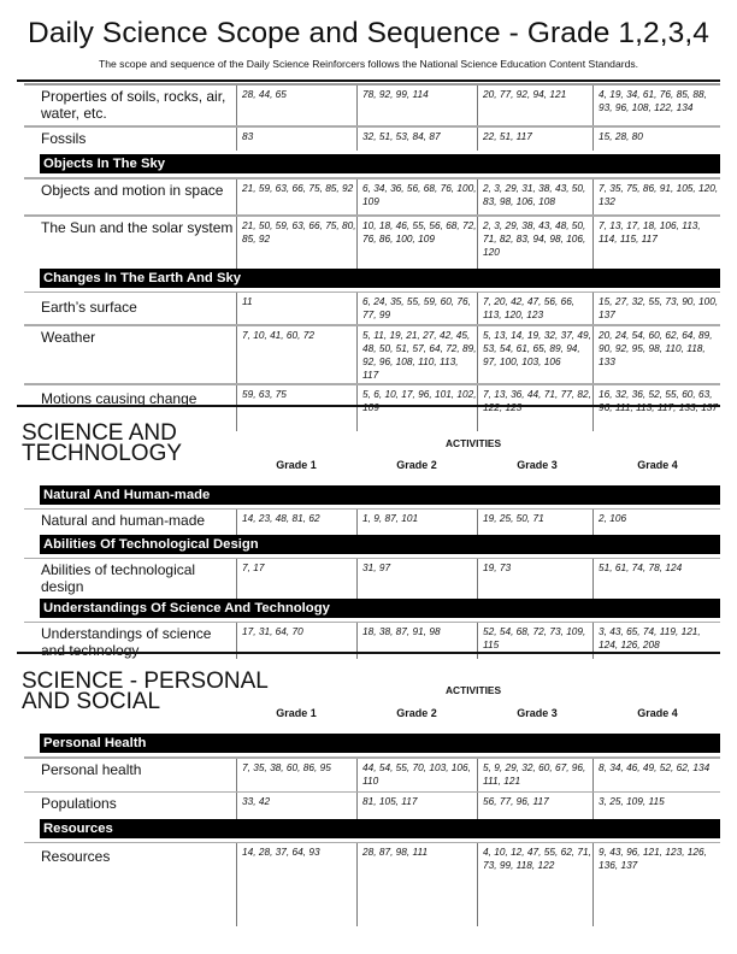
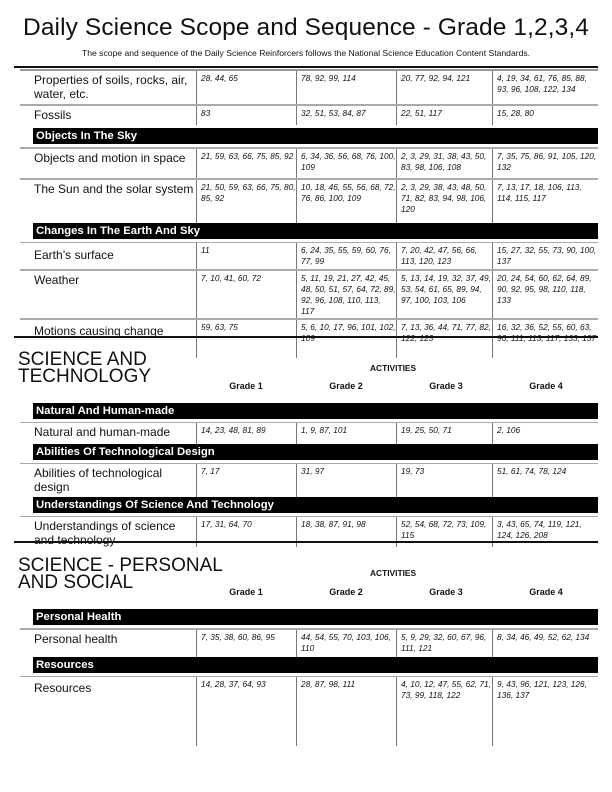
  Daily Science Scope and Sequence - Grade 1,2,3,4
  The scope and sequence of the Daily Science Reinforcers follows the National Science Education Content Standards.
  Properties of soils, rocks, air, water, etc.
  28, 44, 65
  78, 92, 99, 114
  20, 77, 92, 94, 121
  4, 19, 34, 61, 76, 85, 88, 93, 96, 108, 122, 134
  Fossils
  83
  32, 51, 53, 84, 87
  22, 51, 117
  15, 28, 80
  Objects In The Sky
  Objects and motion in space
  21, 59, 63, 66, 75, 85, 92
  6, 34, 36, 56, 68, 76, 100, 109
  2, 3, 29, 31, 38, 43, 50, 83, 98, 106, 108
  7, 35, 75, 86, 91, 105, 120, 132
  The Sun and the solar system
  21, 50, 59, 63, 66, 75, 80, 85, 92
  10, 18, 46, 55, 56, 68, 72, 76, 86, 100, 109
  2, 3, 29, 38, 43, 48, 50, 71, 82, 83, 94, 98, 106, 120
  7, 13, 17, 18, 106, 113, 114, 115, 117
  Changes In The Earth And Sky
  Earth’s surface
  11
  6, 24, 35, 55, 59, 60, 76, 77, 99
  7, 20, 42, 47, 56, 66, 113, 120, 123
  15, 27, 32, 55, 73, 90, 100, 137
  Weather
  7, 10, 41, 60, 72
  5, 11, 19, 21, 27, 42, 45, 48, 50, 51, 57, 64, 72, 89, 92, 96, 108, 110, 113, 117
  5, 13, 14, 19, 32, 37, 49, 53, 54, 61, 65, 89, 94, 97, 100, 103, 106
  20, 24, 54, 60, 62, 64, 89, 90, 92, 95, 98, 110, 118, 133
  Motions causing change
  59, 63, 75
  5, 6, 10, 17, 96, 101, 102, 109
  7, 13, 36, 44, 71, 77, 82, 122, 123
  16, 32, 36, 52, 55, 60, 63, 96, 111, 113, 117, 133, 137
  SCIENCE AND
  TECHNOLOGY
  ACTIVITIES
  Grade 1
  Grade 2
  Grade 3
  Grade 4
  Natural And Human-made
  Natural and human-made
- 14, 23, 48, 81, 62
+ 14, 23, 48, 81, 89
  1, 9, 87, 101
  19, 25, 50, 71
  2, 106
  Abilities Of Technological Design
  Abilities of technological design
  7, 17
  31, 97
  19, 73
  51, 61, 74, 78, 124
  Understandings Of Science And Technology
  Understandings of science and technology
  17, 31, 64, 70
  18, 38, 87, 91, 98
  52, 54, 68, 72, 73, 109, 115
  3, 43, 65, 74, 119, 121, 124, 126, 208
  SCIENCE - PERSONAL
  AND SOCIAL
  ACTIVITIES
  Grade 1
  Grade 2
  Grade 3
  Grade 4
  Personal Health
  Personal health
  7, 35, 38, 60, 86, 95
  44, 54, 55, 70, 103, 106, 110
  5, 9, 29, 32, 60, 67, 96, 111, 121
  8, 34, 46, 49, 52, 62, 134
- Populations
- 33, 42
- 81, 105, 117
- 56, 77, 96, 117
- 3, 25, 109, 115
  Resources
  Resources
  14, 28, 37, 64, 93
  28, 87, 98, 111
  4, 10, 12, 47, 55, 62, 71, 73, 99, 118, 122
  9, 43, 96, 121, 123, 126, 136, 137
